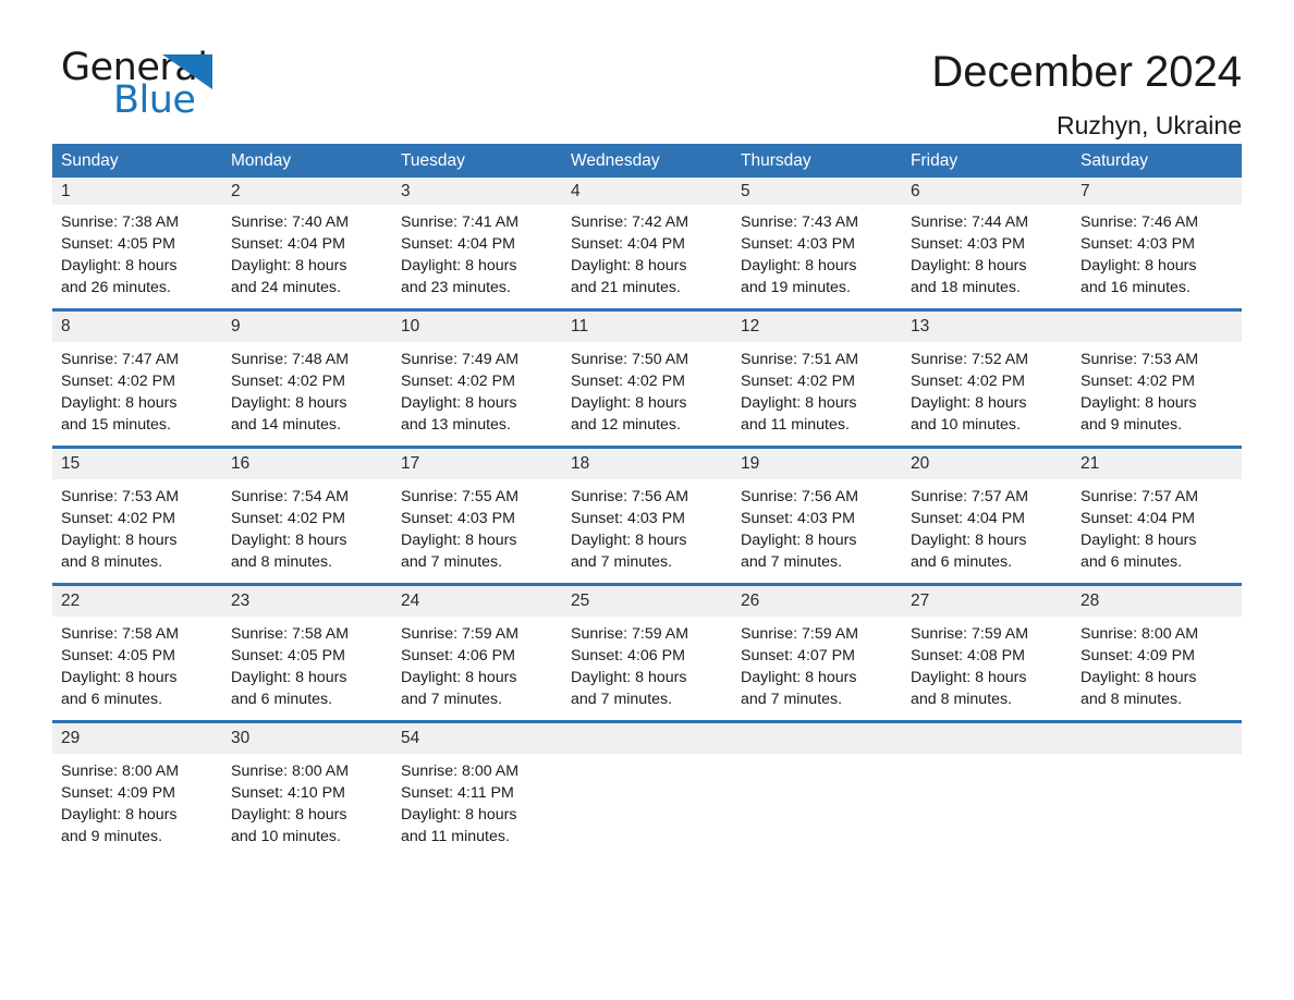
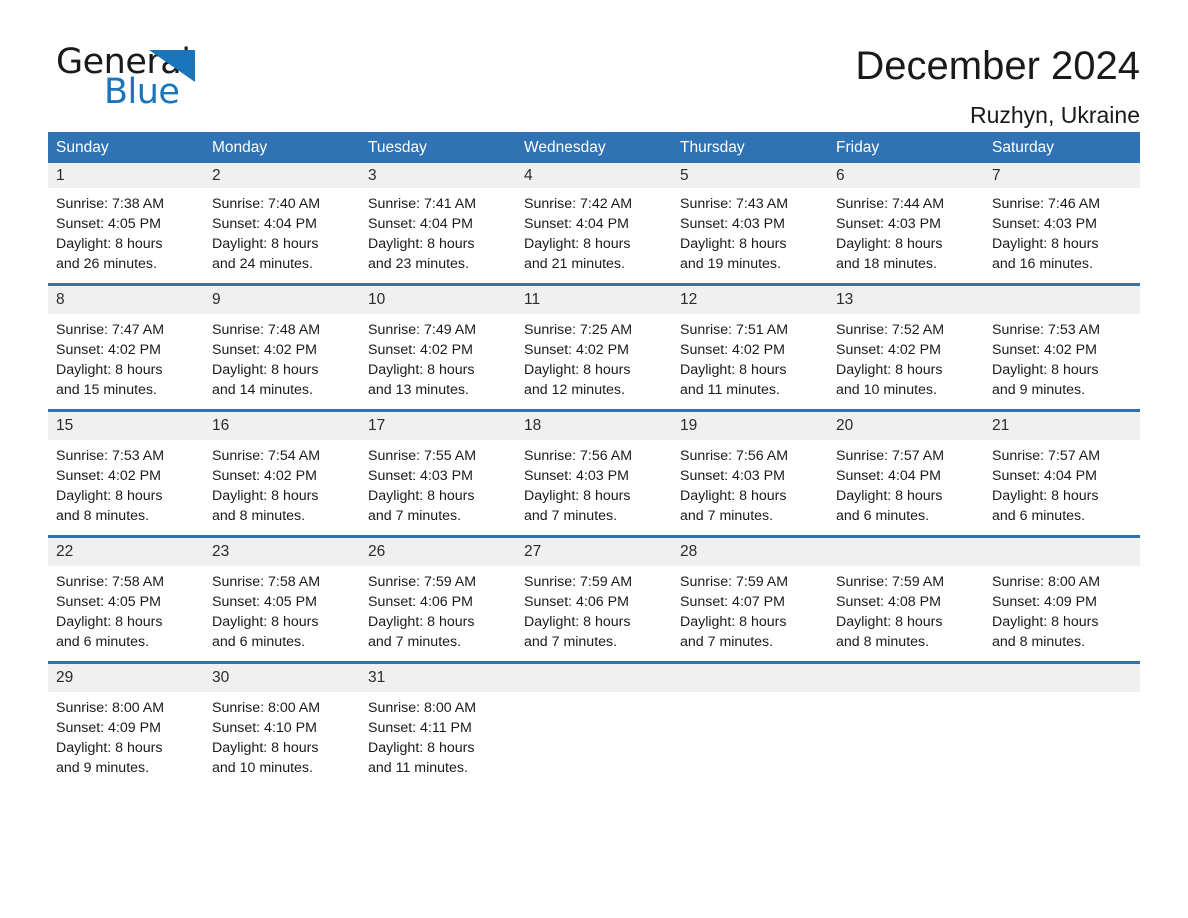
  Gener
  Blue
  December 2024
  Ruzhyn, Ukraine
  Sunday
  Monday
  Tuesday
  Wednesday
  Thursday
  Friday
  Saturday
  1
  2
  3
  4
  5
  6
  7
  Sunrise: 7:38 AM
  Sunset: 4:05 PM
  Daylight: 8 hours
  and 26 minutes.
  Sunrise: 7:40 AM
  Sunset: 4:04 PM
  Daylight: 8 hours
  and 24 minutes.
  Sunrise: 7:41 AM
  Sunset: 4:04 PM
  Daylight: 8 hours
  and 23 minutes.
  Sunrise: 7:42 AM
  Sunset: 4:04 PM
  Daylight: 8 hours
  and 21 minutes.
  Sunrise: 7:43 AM
  Sunset: 4:03 PM
  Daylight: 8 hours
  and 19 minutes.
  Sunrise: 7:44 AM
  Sunset: 4:03 PM
  Daylight: 8 hours
  and 18 minutes.
  Sunrise: 7:46 AM
  Sunset: 4:03 PM
  Daylight: 8 hours
  and 16 minutes.
  8
  9
  10
  11
  12
  13
  Sunrise: 7:47 AM
  Sunset: 4:02 PM
  Daylight: 8 hours
  and 15 minutes.
  Sunrise: 7:48 AM
  Sunset: 4:02 PM
  Daylight: 8 hours
  and 14 minutes.
  Sunrise: 7:49 AM
  Sunset: 4:02 PM
  Daylight: 8 hours
  and 13 minutes.
- Sunrise: 7:50 AM
+ Sunrise: 7:25 AM
  Sunset: 4:02 PM
  Daylight: 8 hours
  and 12 minutes.
  Sunrise: 7:51 AM
  Sunset: 4:02 PM
  Daylight: 8 hours
  and 11 minutes.
  Sunrise: 7:52 AM
  Sunset: 4:02 PM
  Daylight: 8 hours
  and 10 minutes.
  Sunrise: 7:53 AM
  Sunset: 4:02 PM
  Daylight: 8 hours
  and 9 minutes.
  15
  16
  17
  18
  19
  20
  21
  Sunrise: 7:53 AM
  Sunset: 4:02 PM
  Daylight: 8 hours
  and 8 minutes.
  Sunrise: 7:54 AM
  Sunset: 4:02 PM
  Daylight: 8 hours
  and 8 minutes.
  Sunrise: 7:55 AM
  Sunset: 4:03 PM
  Daylight: 8 hours
  and 7 minutes.
  Sunrise: 7:56 AM
  Sunset: 4:03 PM
  Daylight: 8 hours
  and 7 minutes.
  Sunrise: 7:56 AM
  Sunset: 4:03 PM
  Daylight: 8 hours
  and 7 minutes.
  Sunrise: 7:57 AM
  Sunset: 4:04 PM
  Daylight: 8 hours
  and 6 minutes.
  Sunrise: 7:57 AM
  Sunset: 4:04 PM
  Daylight: 8 hours
  and 6 minutes.
  22
  23
- 24
- 25
  26
  27
  28
  Sunrise: 7:58 AM
  Sunset: 4:05 PM
  Daylight: 8 hours
  and 6 minutes.
  Sunrise: 7:58 AM
  Sunset: 4:05 PM
  Daylight: 8 hours
  and 6 minutes.
  Sunrise: 7:59 AM
  Sunset: 4:06 PM
  Daylight: 8 hours
  and 7 minutes.
  Sunrise: 7:59 AM
  Sunset: 4:06 PM
  Daylight: 8 hours
  and 7 minutes.
  Sunrise: 7:59 AM
  Sunset: 4:07 PM
  Daylight: 8 hours
  and 7 minutes.
  Sunrise: 7:59 AM
  Sunset: 4:08 PM
  Daylight: 8 hours
  and 8 minutes.
  Sunrise: 8:00 AM
  Sunset: 4:09 PM
  Daylight: 8 hours
  and 8 minutes.
  29
  30
- 54
+ 31
  Sunrise: 8:00 AM
  Sunset: 4:09 PM
  Daylight: 8 hours
  and 9 minutes.
  Sunrise: 8:00 AM
  Sunset: 4:10 PM
  Daylight: 8 hours
  and 10 minutes.
  Sunrise: 8:00 AM
  Sunset: 4:11 PM
  Daylight: 8 hours
  and 11 minutes.
